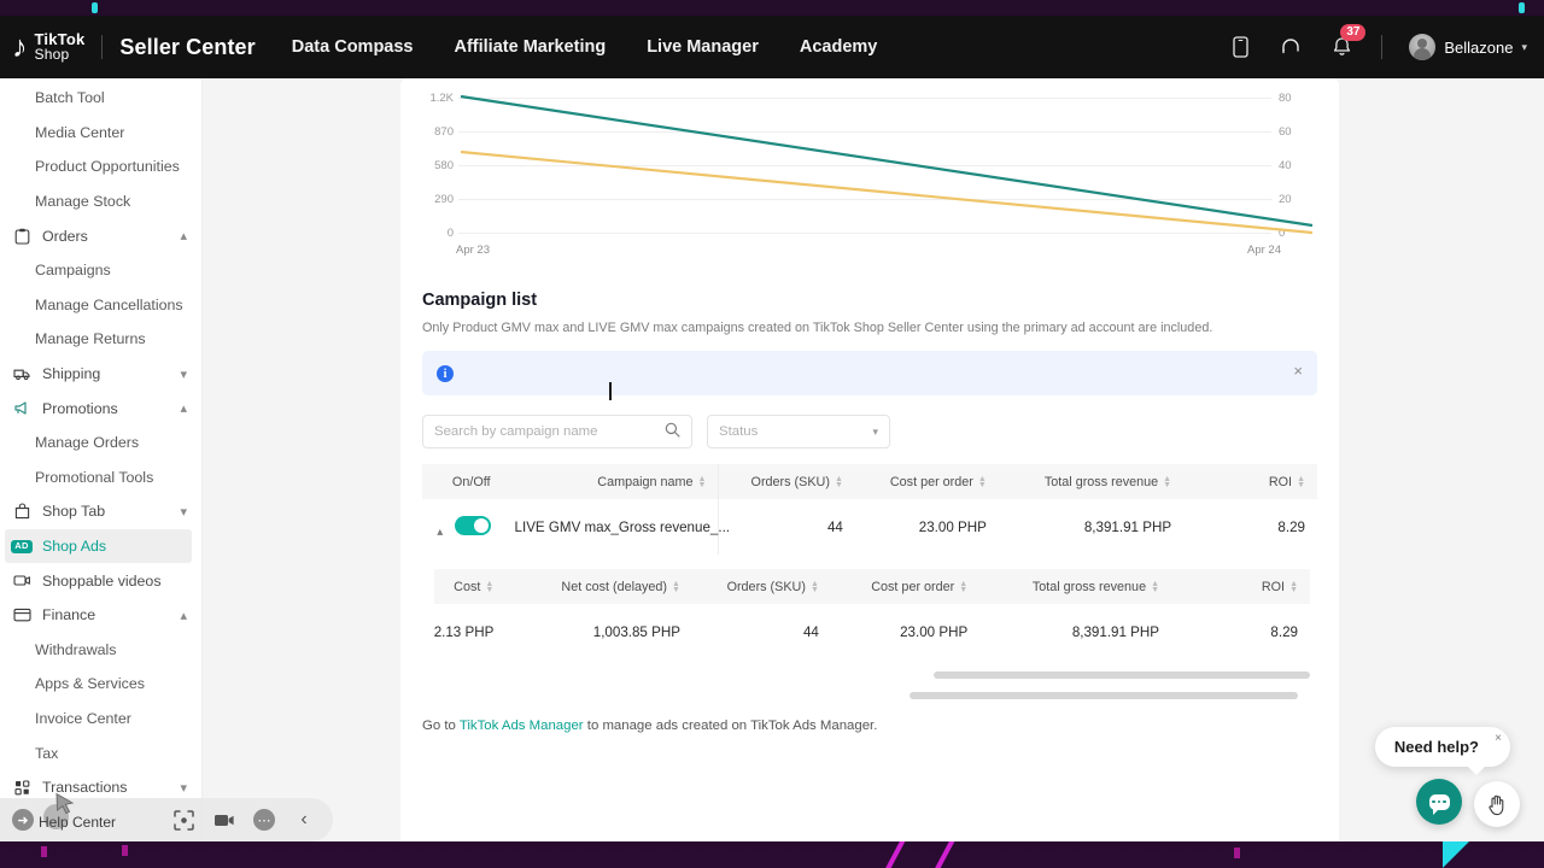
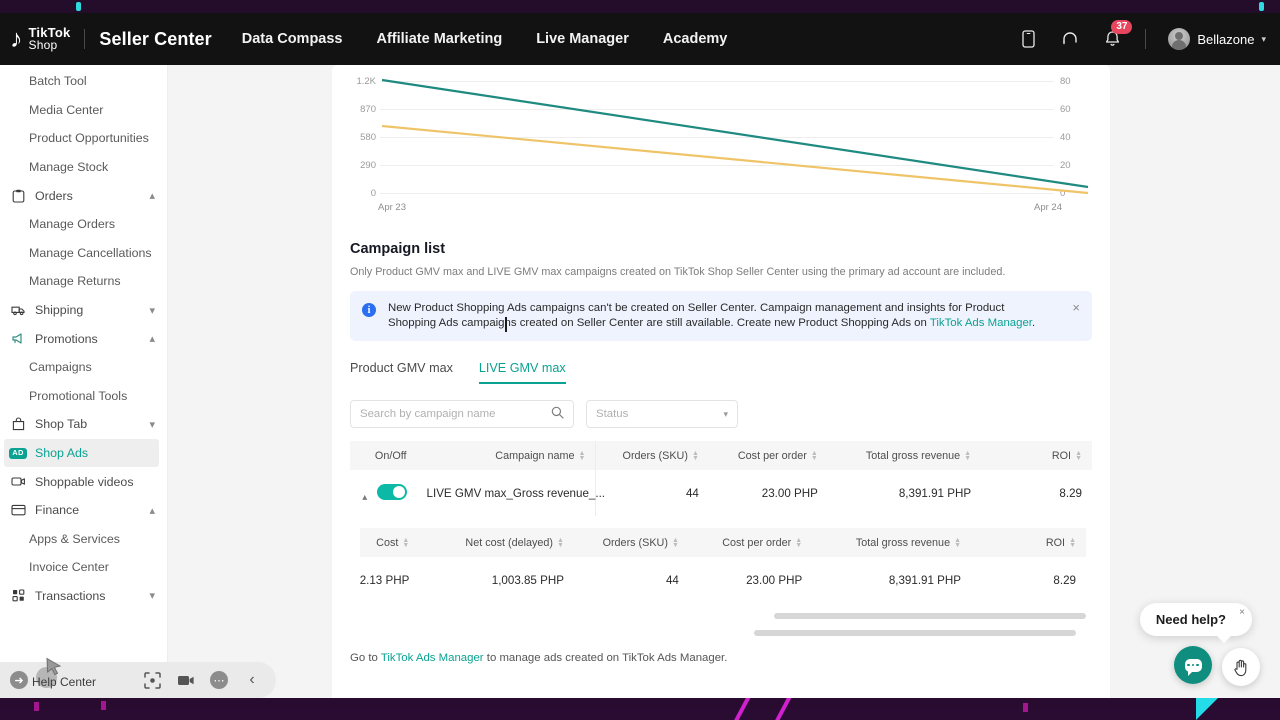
  ♪
  TikTok
  Shop
  Seller Center
  Data Compass
  Affiliate Marketing
  Live Manager
  Academy
  37
  Bellazone
  ▾
  Batch Tool
  Media Center
  Product Opportunities
  Manage Stock
  Orders
  ▴
- Campaigns
+ Manage Orders
  Manage Cancellations
  Manage Returns
  Shipping
  ▾
  Promotions
  ▴
- Manage Orders
+ Campaigns
  Promotional Tools
  Shop Tab
  ▾
  AD
  Shop Ads
  Shoppable videos
  Finance
  ▴
- Withdrawals
  Apps & Services
  Invoice Center
- Tax
  Transactions
  ▾
  1.2K
  870
  580
  290
  0
  80
  60
  40
  20
  0
  Apr 23
  Apr 24
  Campaign list
  Only Product GMV max and LIVE GMV max campaigns created on TikTok Shop Seller Center using the primary ad account are included.
  i
+ New Product Shopping Ads campaigns can't be created on Seller Center. Campaign management and insights for Product Shopping Ads campaigns created on Seller Center are still available. Create new Product Shopping Ads on TikTok Ads Manager.
  ×
+ Product GMV max
+ LIVE GMV max
  Search by campaign name
  Status
  ▾
  On/Off	Campaign name	Orders (SKU)	Cost per order	Total gross revenue	ROI
  ▴	LIVE GMV max_Gross revenue_...	44	23.00 PHP	8,391.91 PHP	8.29
  Cost	Net cost (delayed)	Orders (SKU)	Cost per order	Total gross revenue	ROI
  2.13 PHP	1,003.85 PHP	44	23.00 PHP	8,391.91 PHP	8.29
  Go to TikTok Ads Manager to manage ads created on TikTok Ads Manager.
  Need help?
  ×
  ➜
  ⋯
  ‹
  Help Center
